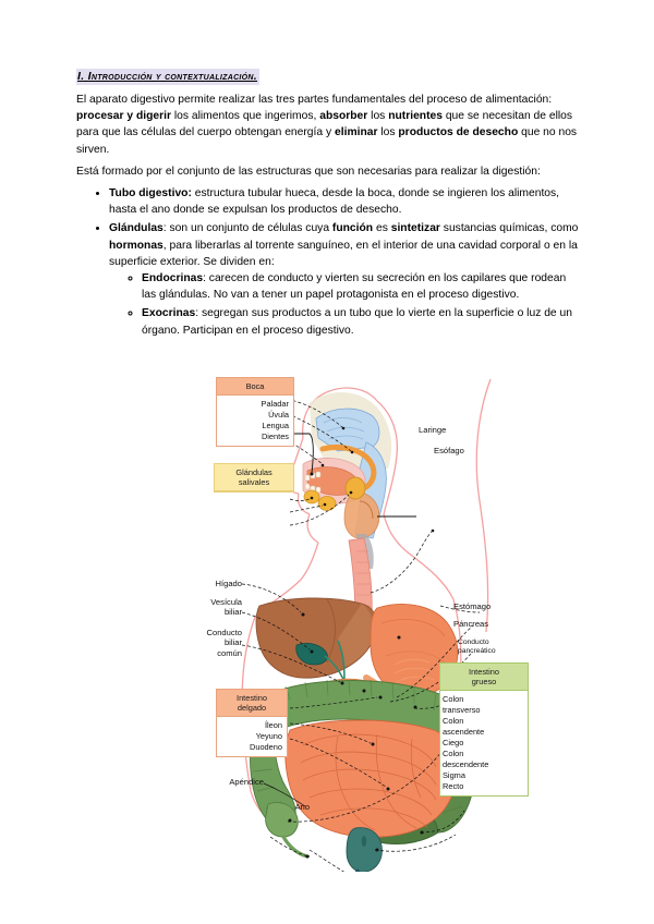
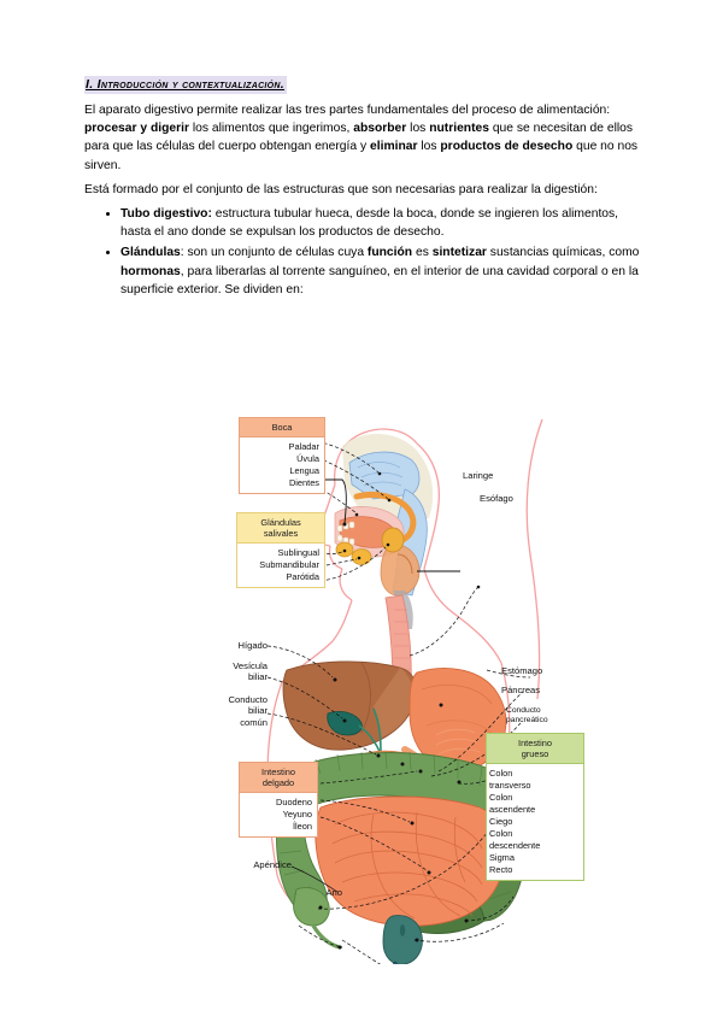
  I. Introducción y contextualización.
  El aparato digestivo permite realizar las tres partes fundamentales del proceso de alimentación: procesar y digerir los alimentos que ingerimos, absorber los nutrientes que se necesitan de ellos para que las células del cuerpo obtengan energía y eliminar los productos de desecho que no nos sirven.
  Está formado por el conjunto de las estructuras que son necesarias para realizar la digestión:
  Tubo digestivo: estructura tubular hueca, desde la boca, donde se ingieren los alimentos, hasta el ano donde se expulsan los productos de desecho.
  Glándulas: son un conjunto de células cuya función es sintetizar sustancias químicas, como hormonas, para liberarlas al torrente sanguíneo, en el interior de una cavidad corporal o en la superficie exterior. Se dividen en:
- Endocrinas: carecen de conducto y vierten su secreción en los capilares que rodean las glándulas. No van a tener un papel protagonista en el proceso digestivo.
- Exocrinas: segregan sus productos a un tubo que lo vierte en la superficie o luz de un órgano. Participan en el proceso digestivo.
  Boca
  Paladar
  Úvula
  Lengua
  Dientes
  Glándulas
  salivales
+ Sublingual
+ Submandibular
+ Parótida
  Intestino
  delgado
- Íleon
+ Duodeno
  Yeyuno
- Duodeno
+ Íleon
  Intestino
  grueso
  Colon
  transverso
  Colon
  ascendente
  Ciego
  Colon
  descendente
  Sigma
  Recto
  Laringe
  Esófago
  Hígado
  Vesícula
  biliar
  Conducto
  biliar
  común
  Estómago
  Páncreas
  Apéndice
  Ano
